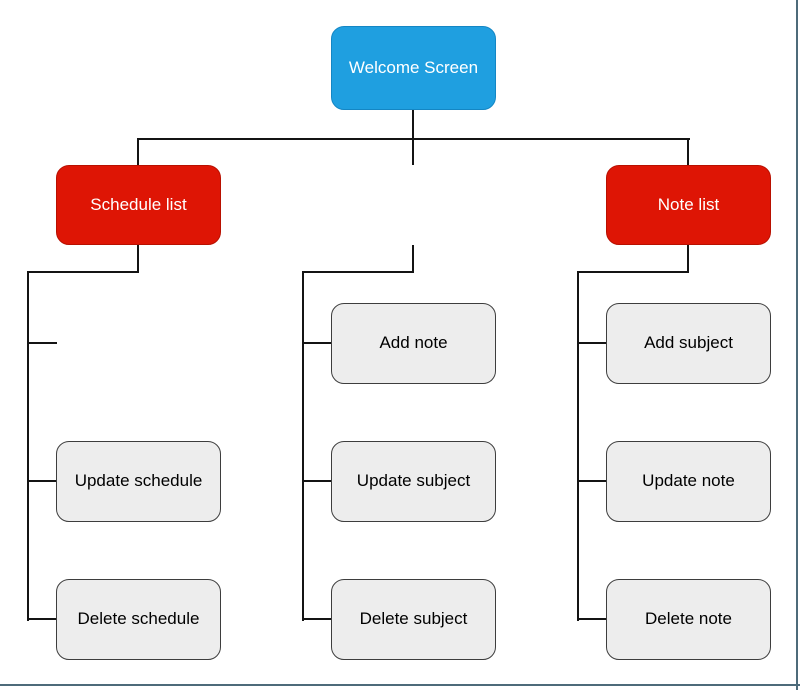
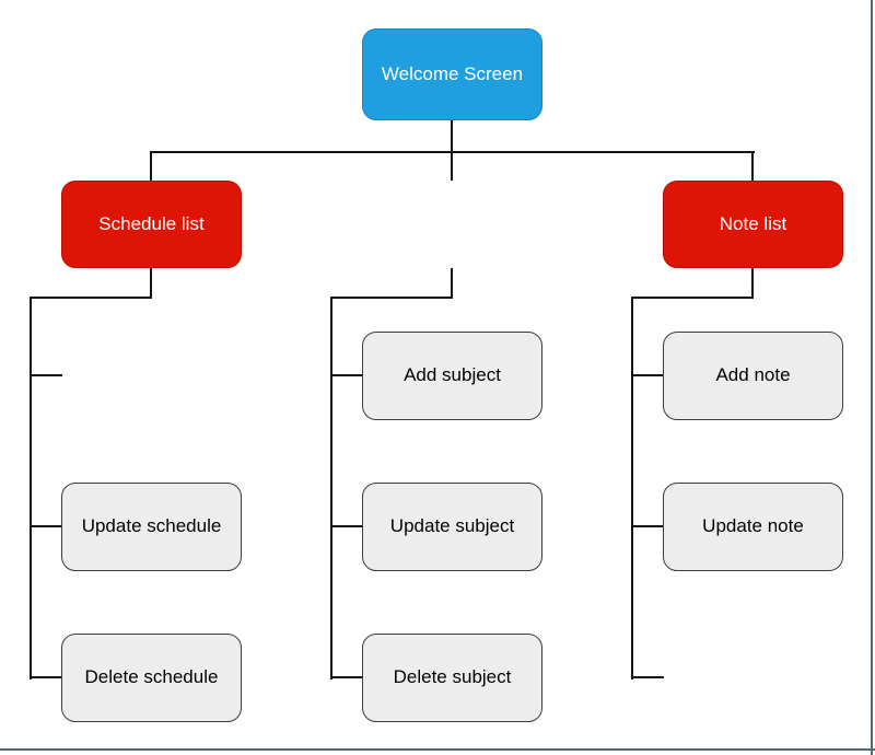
  Welcome Screen
  Schedule list
  Note list
  Update schedule
  Delete schedule
- Add note
+ Add subject
  Update subject
  Delete subject
- Add subject
+ Add note
  Update note
- Delete note
